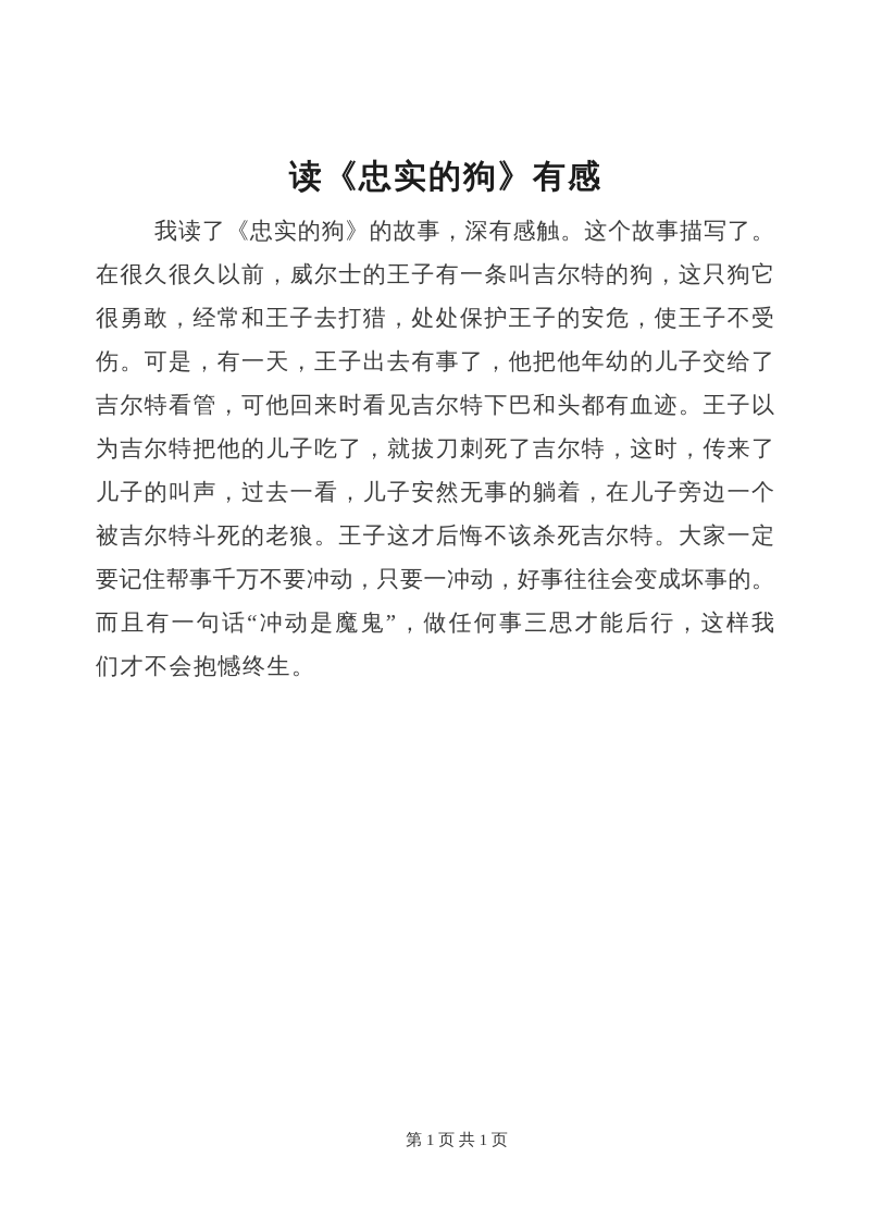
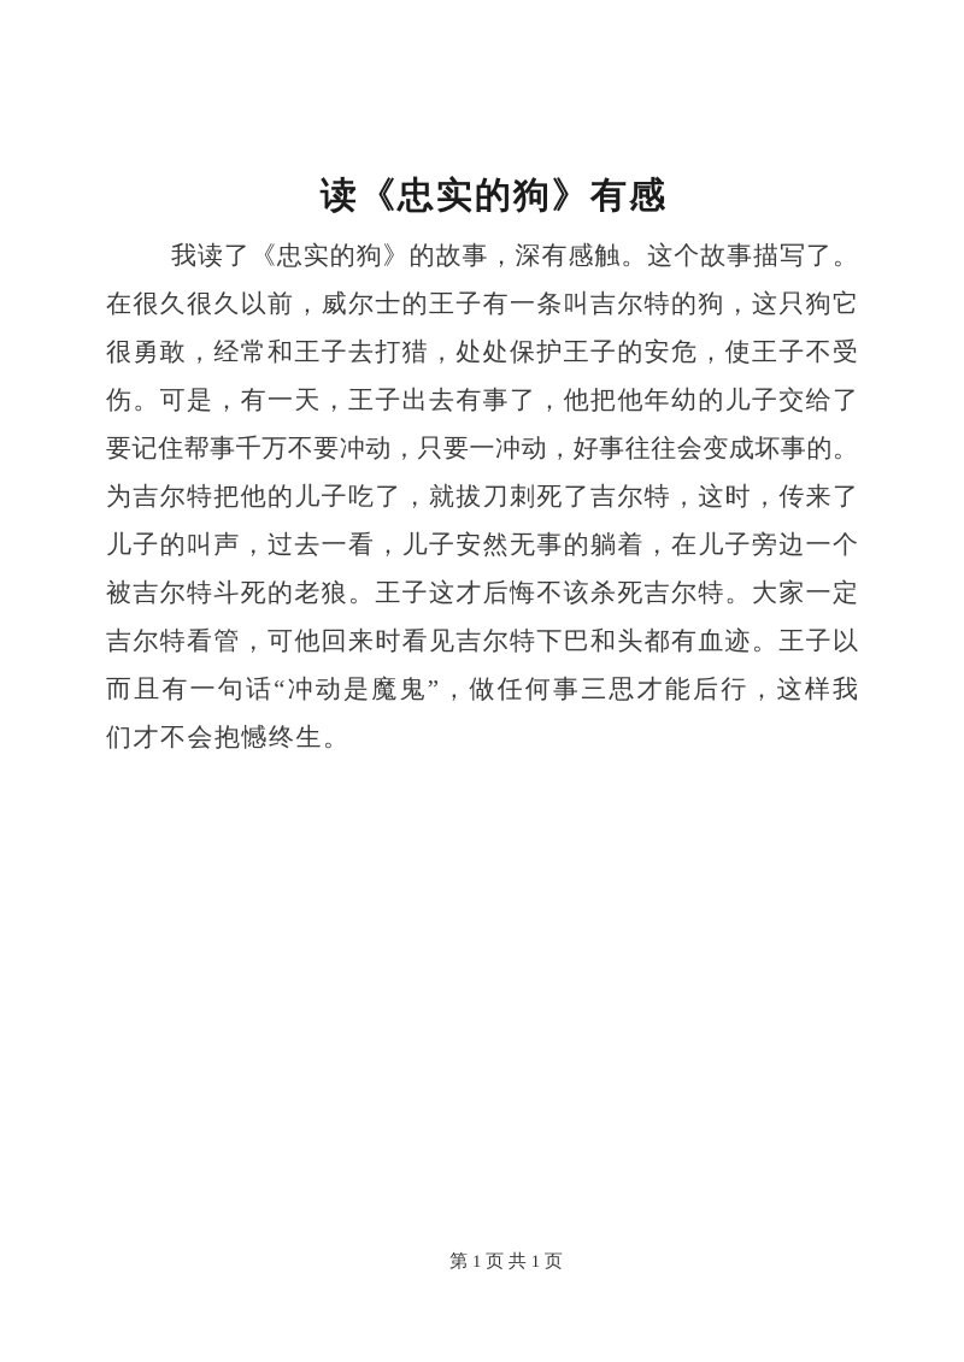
  读《忠实的狗》有感
  我读了《忠实的狗》的故事，深有感触。这个故事描写了。
  在很久很久以前，威尔士的王子有一条叫吉尔特的狗，这只狗它
  很勇敢，经常和王子去打猎，处处保护王子的安危，使王子不受
  伤。可是，有一天，王子出去有事了，他把他年幼的儿子交给了
- 吉尔特看管，可他回来时看见吉尔特下巴和头都有血迹。王子以
+ 要记住帮事千万不要冲动，只要一冲动，好事往往会变成坏事的。
  为吉尔特把他的儿子吃了，就拔刀刺死了吉尔特，这时，传来了
  儿子的叫声，过去一看，儿子安然无事的躺着，在儿子旁边一个
  被吉尔特斗死的老狼。王子这才后悔不该杀死吉尔特。大家一定
- 要记住帮事千万不要冲动，只要一冲动，好事往往会变成坏事的。
+ 吉尔特看管，可他回来时看见吉尔特下巴和头都有血迹。王子以
  而且有一句话“冲动是魔鬼”，做任何事三思才能后行，这样我
  们才不会抱憾终生。
  第 1 页 共 1 页
